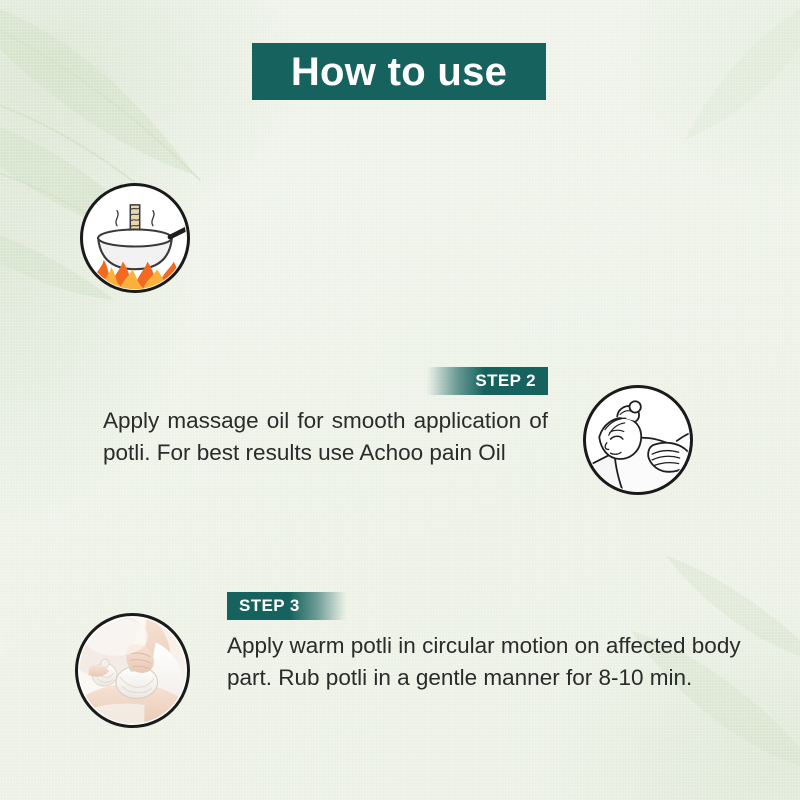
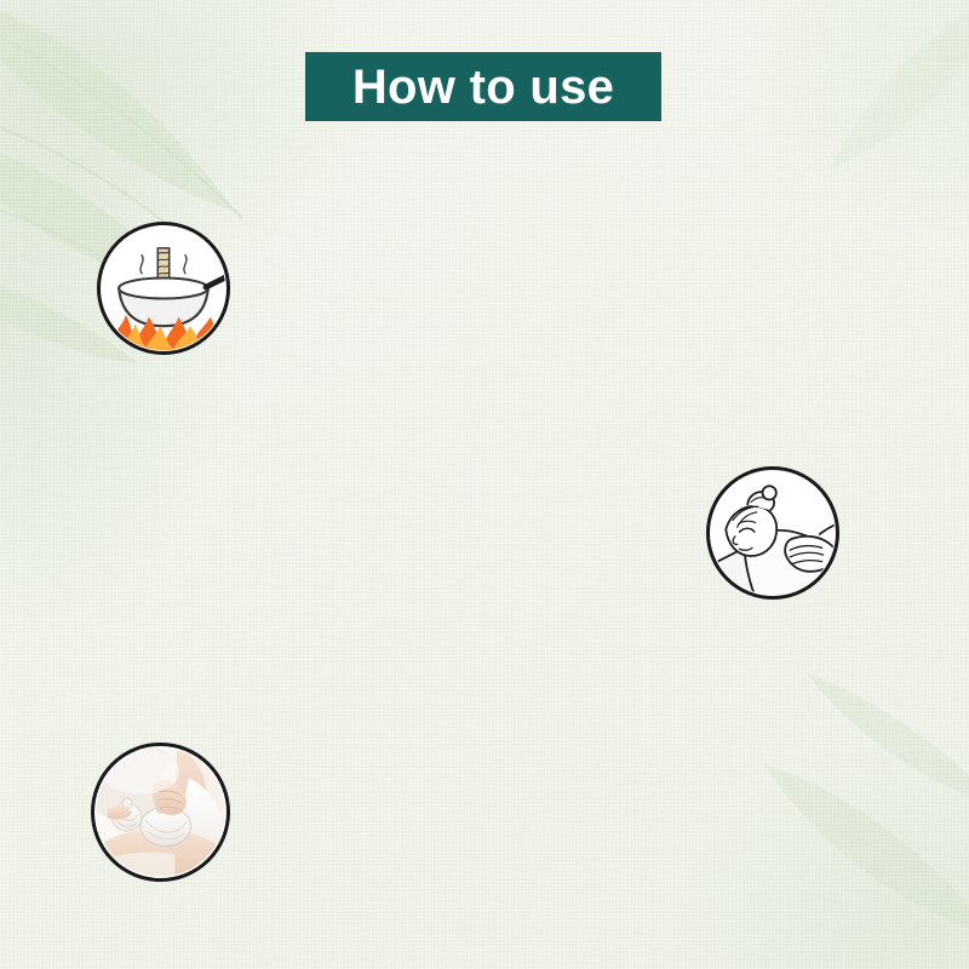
  How to use
- STEP 2
- Apply massage oil for smooth application of potli. For best results use Achoo pain Oil
- STEP 3
- Apply warm potli in circular motion on affected body part. Rub potli in a gentle manner for 8-10 min.
